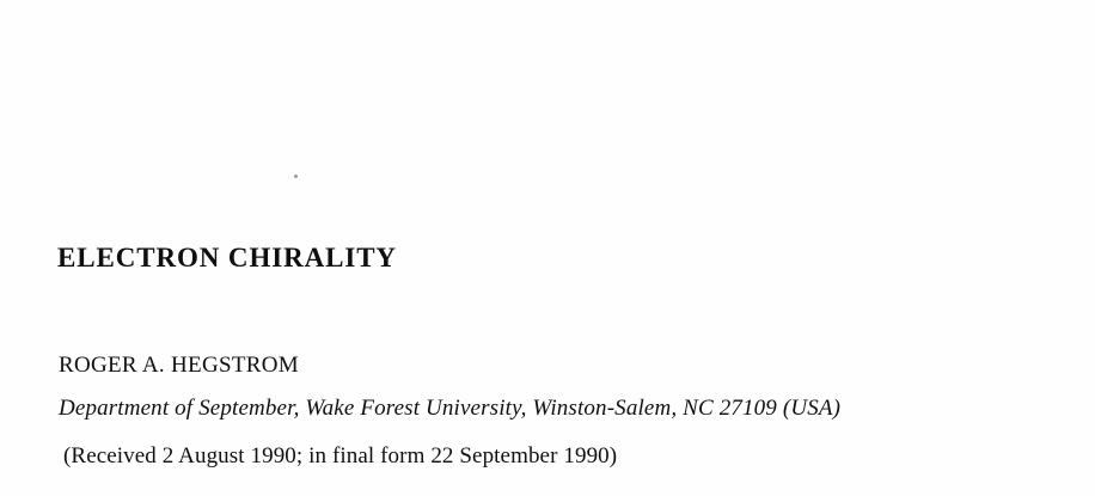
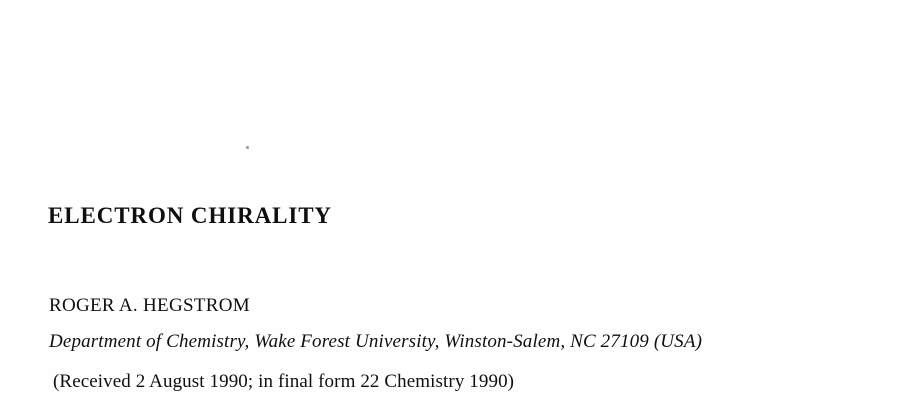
  ELECTRON CHIRALITY
  ROGER A. HEGSTROM
- Department of September, Wake Forest University, Winston-Salem, NC 27109 (USA)
+ Department of Chemistry, Wake Forest University, Winston-Salem, NC 27109 (USA)
- (Received 2 August 1990; in final form 22 September 1990)
+ (Received 2 August 1990; in final form 22 Chemistry 1990)
